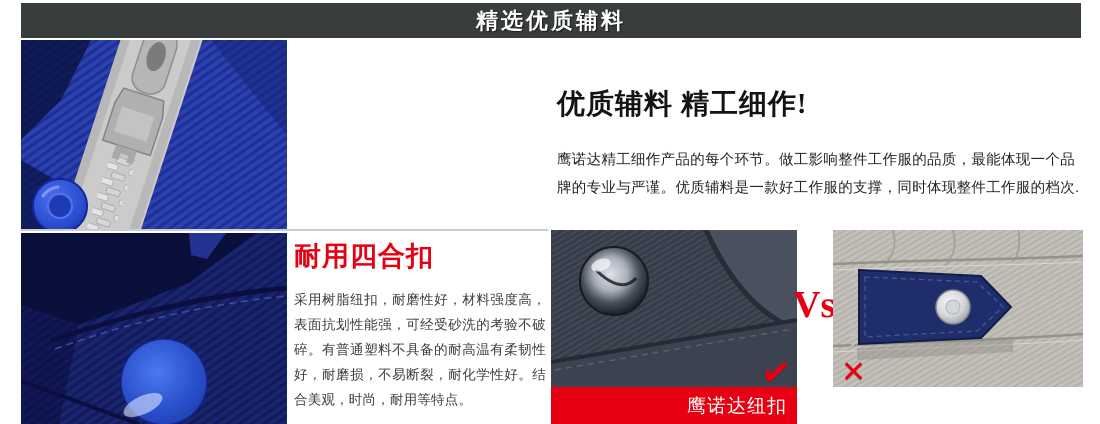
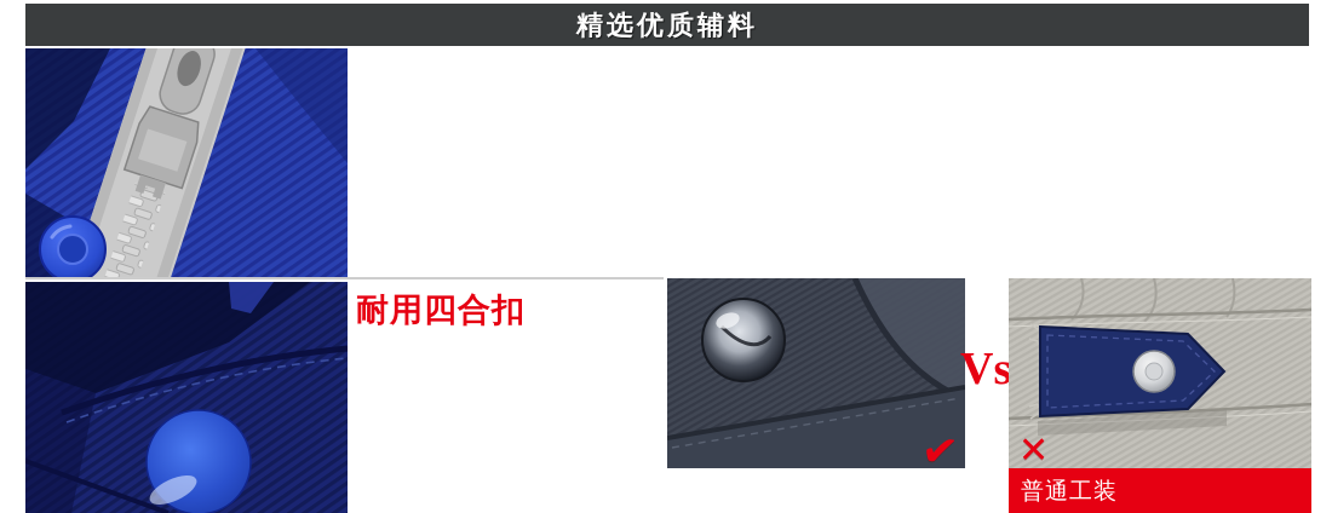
  精选优质辅料
  耐用四合扣
- 采用树脂纽扣，耐磨性好，材料强度高，表面抗划性能强，可经受砂洗的考验不破碎。有普通塑料不具备的耐高温有柔韧性好，耐磨损，不易断裂，耐化学性好。结合美观，时尚，耐用等特点。
- 优质辅料 精工细作!
- 鹰诺达精工细作产品的每个环节。做工影响整件工作服的品质，最能体现一个品牌的专业与严谨。优质辅料是一款好工作服的支撑，同时体现整件工作服的档次.
- 鹰诺达纽扣
  Vs
  ✕
+ 普通工装
